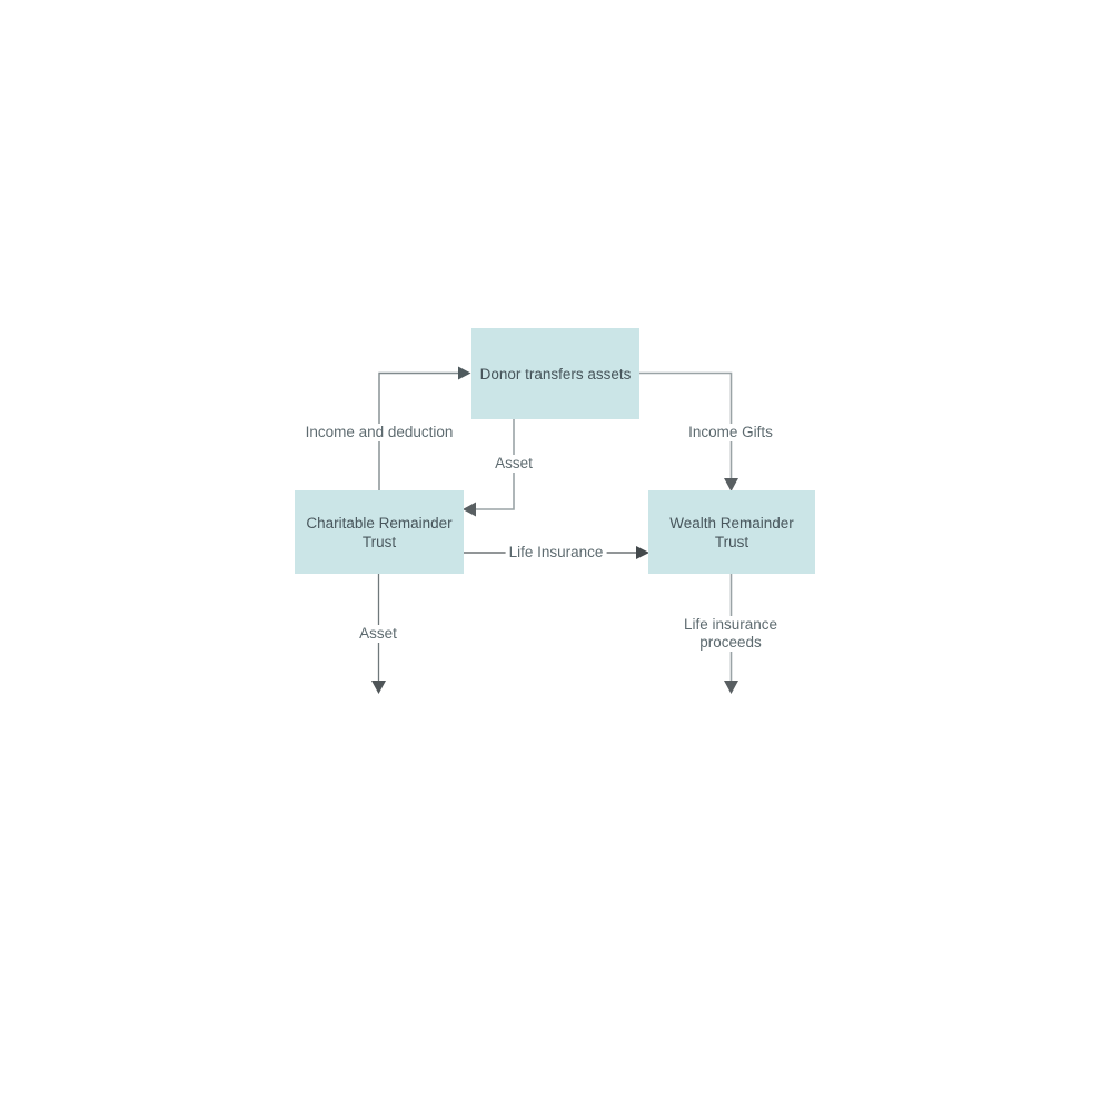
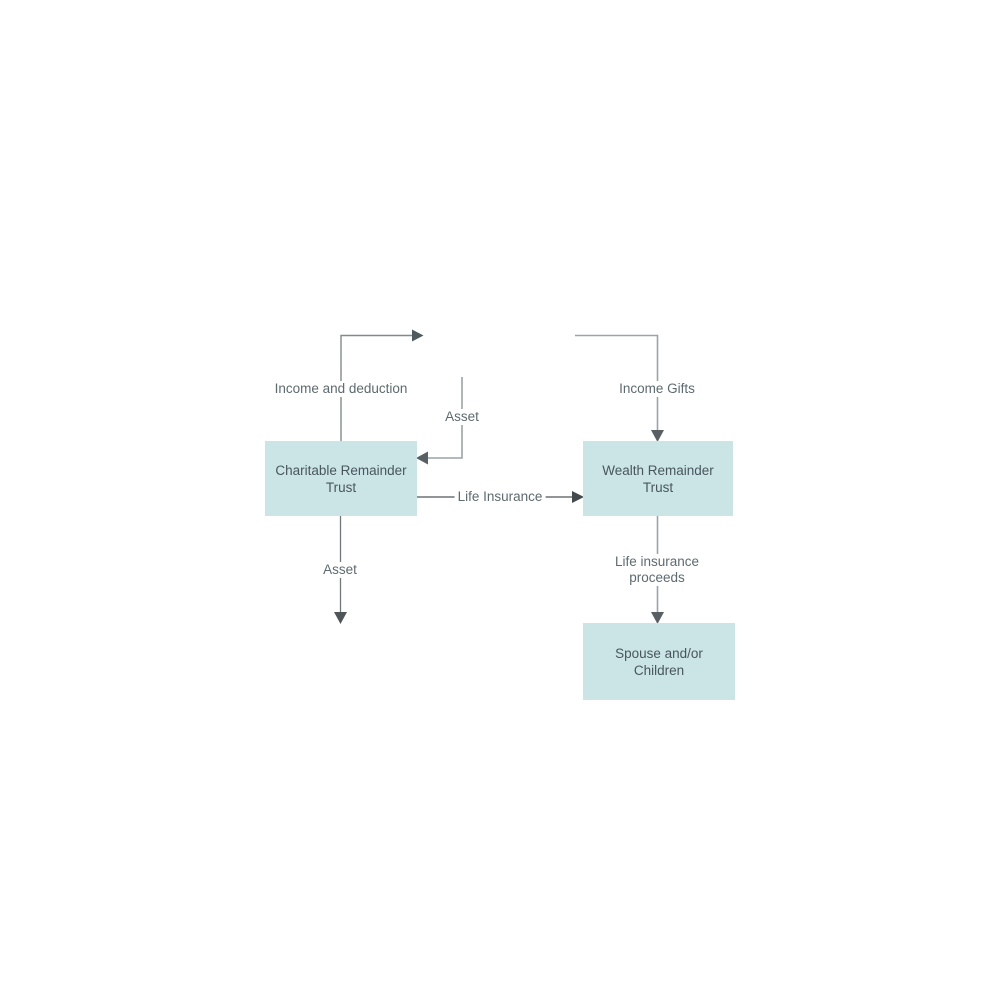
- Donor transfers assets
  Charitable Remainder
  Trust
  Wealth Remainder
  Trust
+ Spouse and/or Children
  Income and deduction
  Asset
  Income Gifts
  Life Insurance
  Asset
  Life insurance
  proceeds
